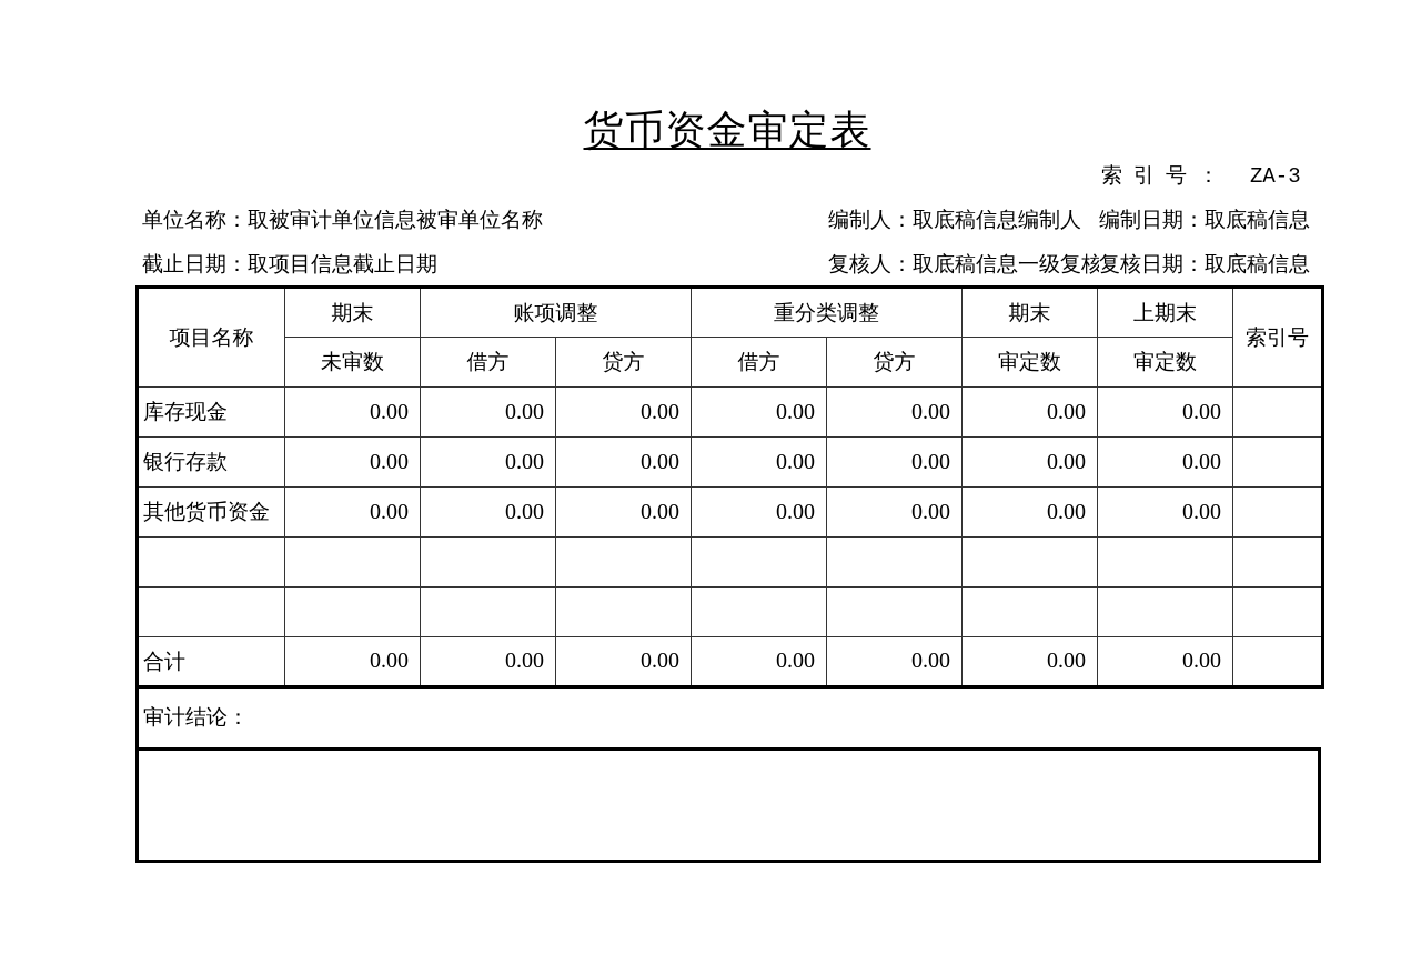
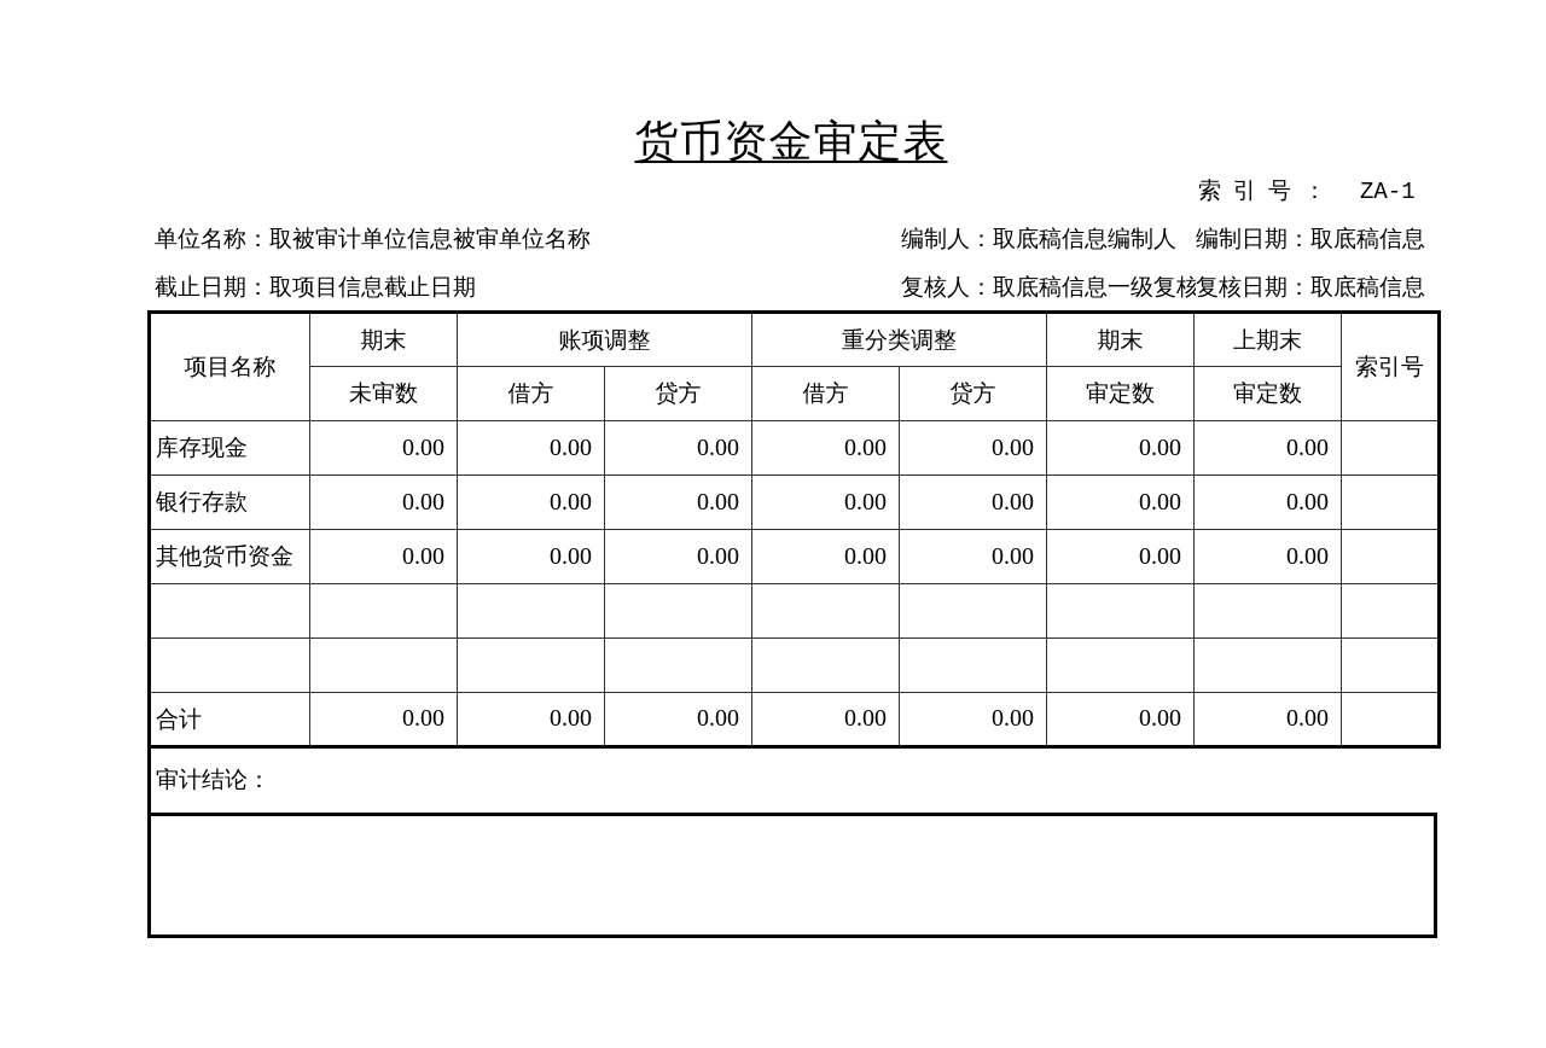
  货币资金审定表
- 索引号： ZA-3
+ 索引号： ZA-1
  单位名称：取被审计单位信息被审单位名称
  截止日期：取项目信息截止日期
  编制人：取底稿信息编制人
  编制日期：取底稿信息
  复核人：取底稿信息一级复核
  复核日期：取底稿信息
  项目名称	期末	账项调整	重分类调整	期末	上期末	索引号
  未审数	借方	贷方	借方	贷方	审定数	审定数
  库存现金	0.00	0.00	0.00	0.00	0.00	0.00	0.00
  银行存款	0.00	0.00	0.00	0.00	0.00	0.00	0.00
  其他货币资金	0.00	0.00	0.00	0.00	0.00	0.00	0.00
  合计	0.00	0.00	0.00	0.00	0.00	0.00	0.00
  审计结论：
